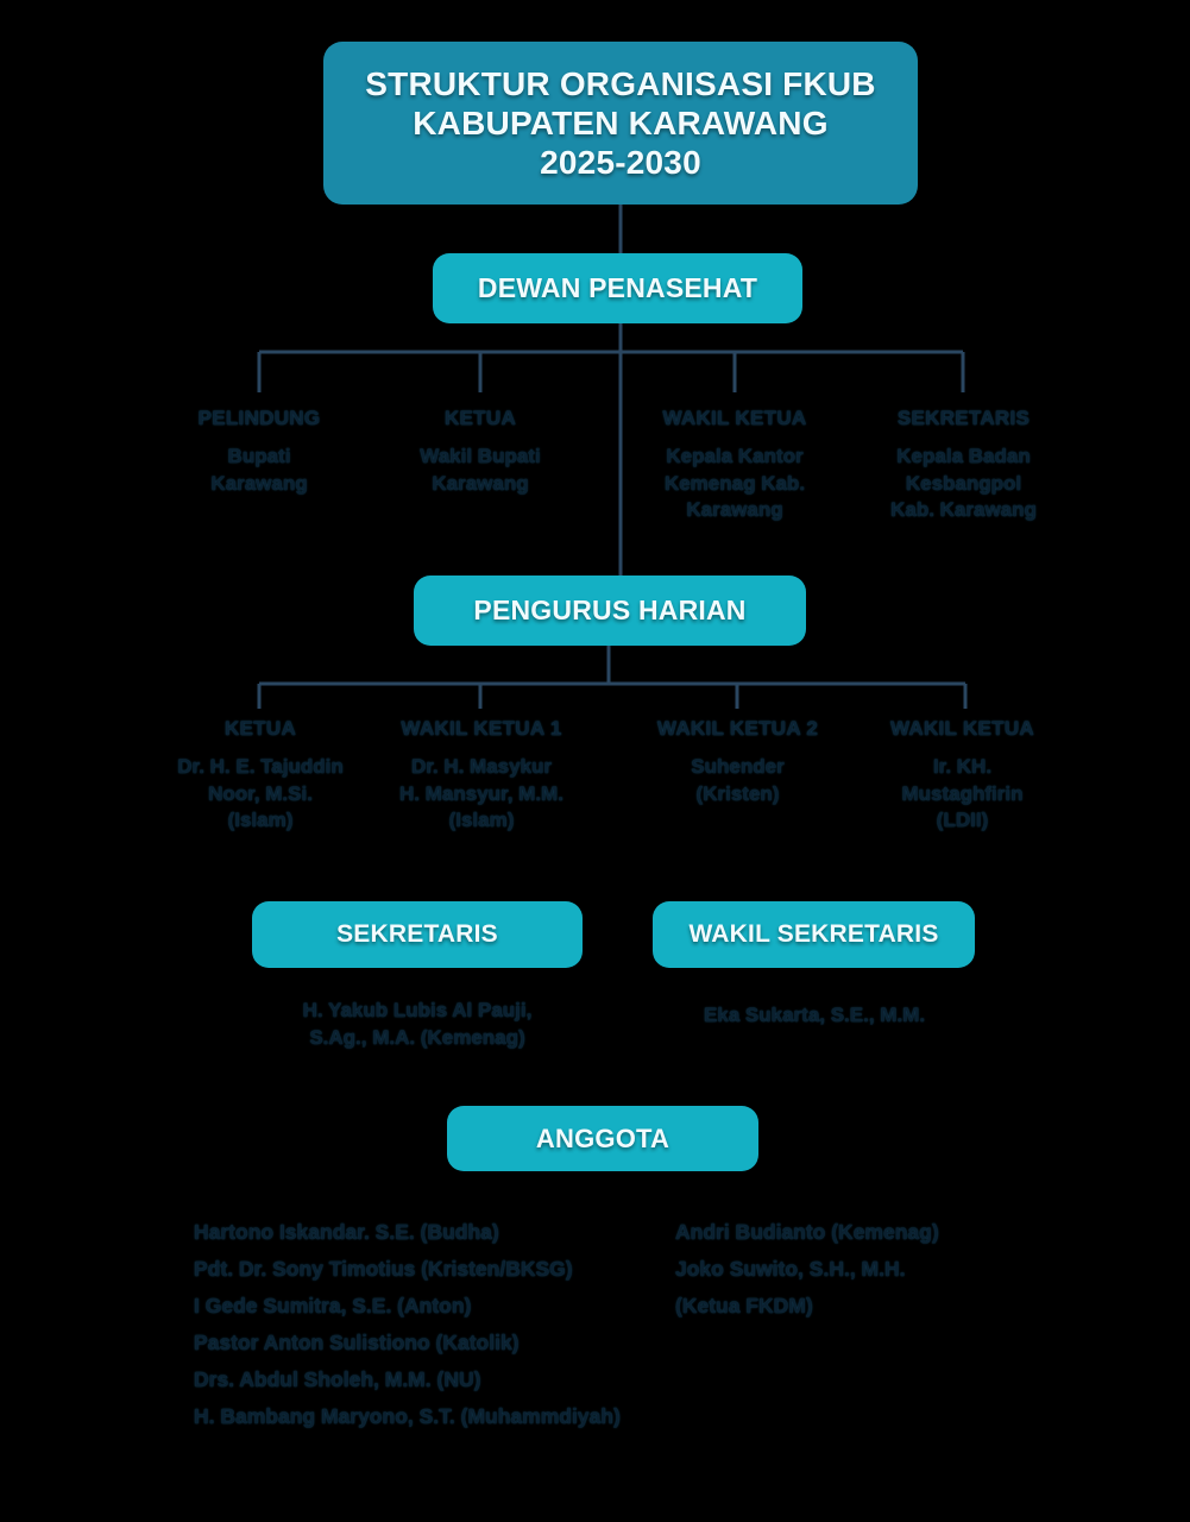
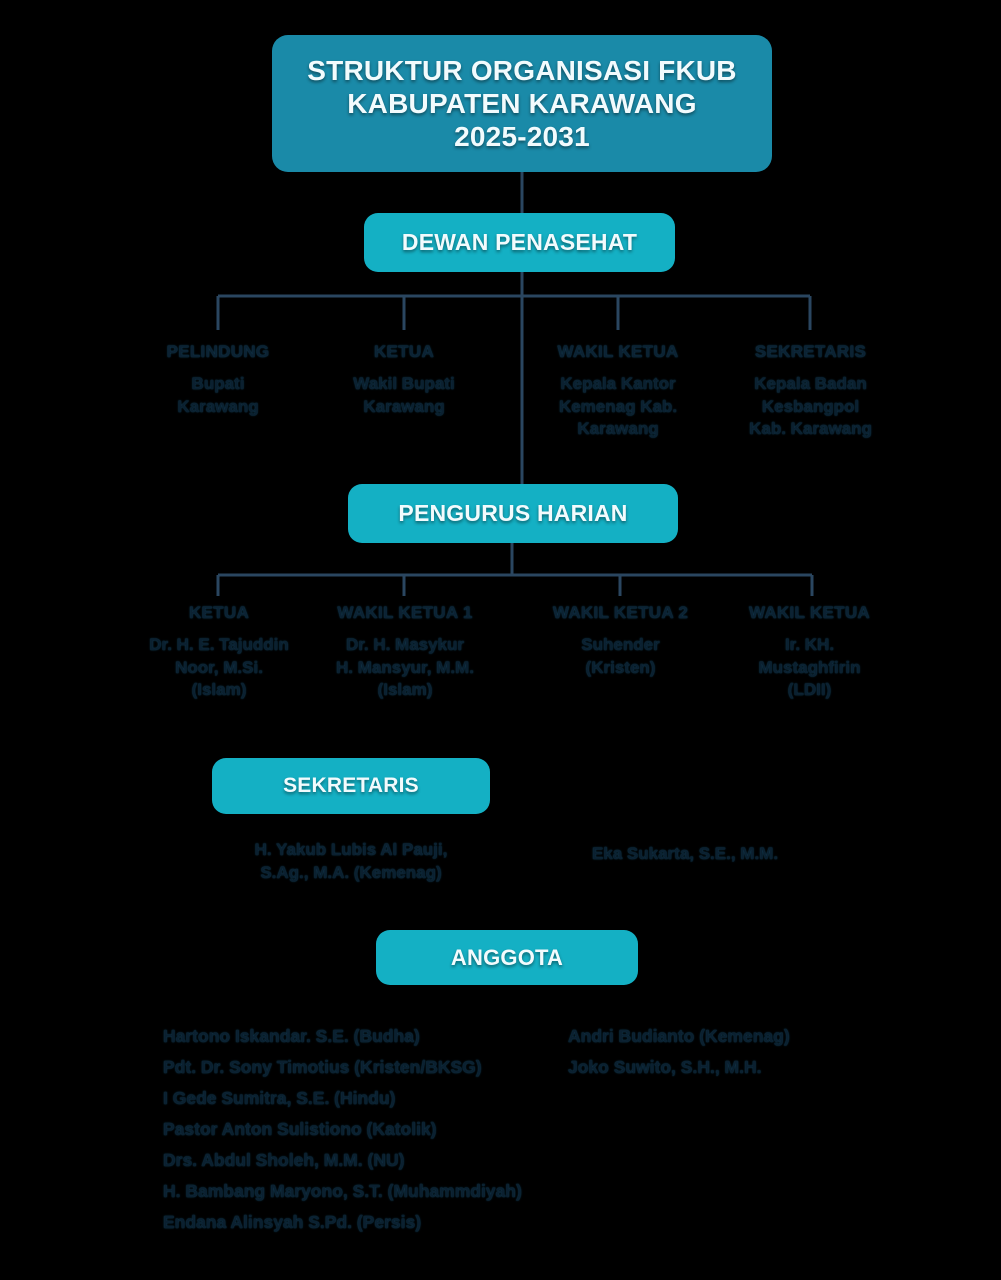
  STRUKTUR ORGANISASI FKUB
  KABUPATEN KARAWANG
- 2025-2030
+ 2025-2031
  DEWAN PENASEHAT
  PELINDUNG
  Bupati
  Karawang
  KETUA
  Wakil Bupati
  Karawang
  WAKIL KETUA
  Kepala Kantor
  Kemenag Kab.
  Karawang
  SEKRETARIS
  Kepala Badan
  Kesbangpol
  Kab. Karawang
  PENGURUS HARIAN
  KETUA
  Dr. H. E. Tajuddin
  Noor, M.Si.
  (Islam)
  WAKIL KETUA 1
  Dr. H. Masykur
  H. Mansyur, M.M.
  (Islam)
  WAKIL KETUA 2
  Suhender
  (Kristen)
  WAKIL KETUA
  Ir. KH.
  Mustaghfirin
  (LDII)
  SEKRETARIS
  H. Yakub Lubis Al Pauji,
  S.Ag., M.A. (Kemenag)
- WAKIL SEKRETARIS
  Eka Sukarta, S.E., M.M.
  ANGGOTA
  Hartono Iskandar. S.E. (Budha)
  Pdt. Dr. Sony Timotius (Kristen/BKSG)
- I Gede Sumitra, S.E. (Anton)
+ I Gede Sumitra, S.E. (Hindu)
  Pastor Anton Sulistiono (Katolik)
  Drs. Abdul Sholeh, M.M. (NU)
  H. Bambang Maryono, S.T. (Muhammdiyah)
+ Endana Alinsyah S.Pd. (Persis)
  Andri Budianto (Kemenag)
  Joko Suwito, S.H., M.H.
- (Ketua FKDM)
